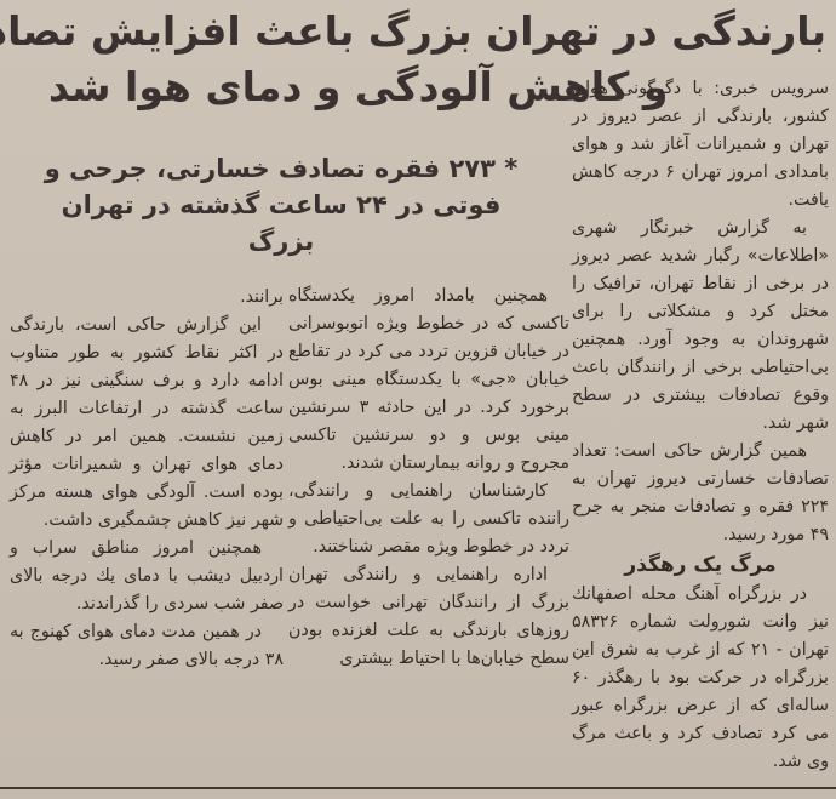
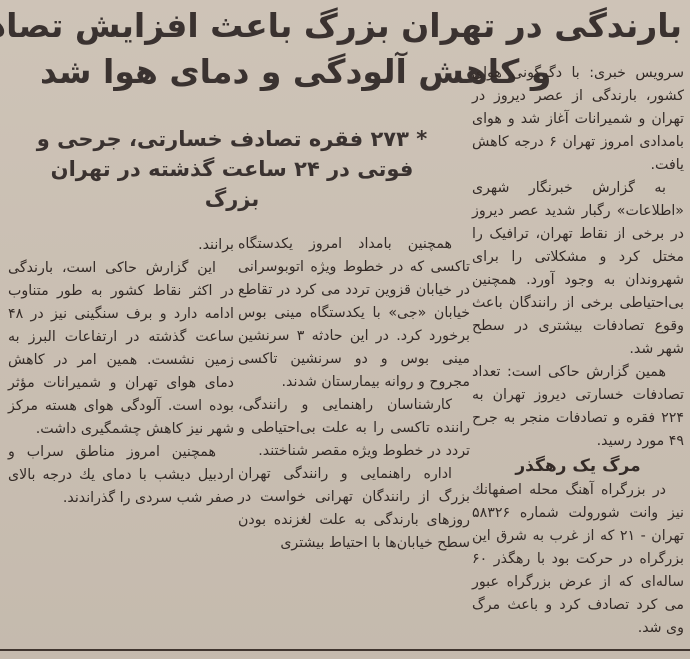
  بارندگی در تهران بزرگ باعث افزایش تصا
  و کاهش آلودگی و دمای هوا شد
  * ۲۷۳ فقره تصادف خسارتی، جرحی و
  فوتی در ۲۴ ساعت گذشته در تهران بزرگ
  سرویس خبری: با دگرگونی هوای کشور، بارندگی از عصر دیروز در تهران و شمیرانات آغاز شد و هوای بامدادی امروز تهران ۶ درجه کاهش یافت.
  به گزارش خبرنگار شهری «اطلاعات» رگبار شدید عصر دیروز در برخی از نقاط تهران، ترافیک را مختل کرد و مشکلاتی را برای شهروندان به وجود آورد. همچنین بی‌احتیاطی برخی از رانندگان باعث وقوع تصادفات بیشتری در سطح شهر شد.
  همین گزارش حاکی است: تعداد تصادفات خسارتی دیروز تهران به ۲۲۴ فقره و تصادفات منجر به جرح ۴۹ مورد رسید.
  مرگ یک رهگذر
  در بزرگراه آهنگ محله اصفهانك نیز وانت شورولت شماره ۵۸۳۲۶ تهران - ۲۱ که از غرب به شرق این بزرگراه در حرکت بود با رهگذر ۶۰ ساله‌ای که از عرض بزرگراه عبور می کرد تصادف کرد و باعث مرگ وی شد.
  همچنین بامداد امروز یکدستگاه تاکسی که در خطوط ویژه اتوبوسرانی در خیابان قزوین تردد می کرد در تقاطع خیابان «جی» با یکدستگاه مینی بوس برخورد کرد. در این حادثه ۳ سرنشین مینی بوس و دو سرنشین تاکسی مجروح و روانه بیمارستان شدند.
  کارشناسان راهنمایی و رانندگی، راننده تاکسی را به علت بی‌احتیاطی و تردد در خطوط ویژه مقصر شناختند.
  اداره راهنمایی و رانندگی تهران بزرگ از رانندگان تهرانی خواست در روزهای بارندگی به علت لغزنده بودن سطح خیابان‌ها با احتیاط بیشتری
  برانند.
  این گزارش حاکی است، بارندگی در اکثر نقاط کشور به طور متناوب ادامه دارد و برف سنگینی نیز در ۴۸ ساعت گذشته در ارتفاعات البرز به زمین نشست. همین امر در کاهش دمای هوای تهران و شمیرانات مؤثر بوده است. آلودگی هوای هسته مرکز شهر نیز کاهش چشمگیری داشت.
  همچنین امروز مناطق سراب و اردبیل دیشب با دمای یك درجه بالای صفر شب سردی را گذراندند.
- در همین مدت دمای هوای کهنوج به ۳۸ درجه بالای صفر رسید.
